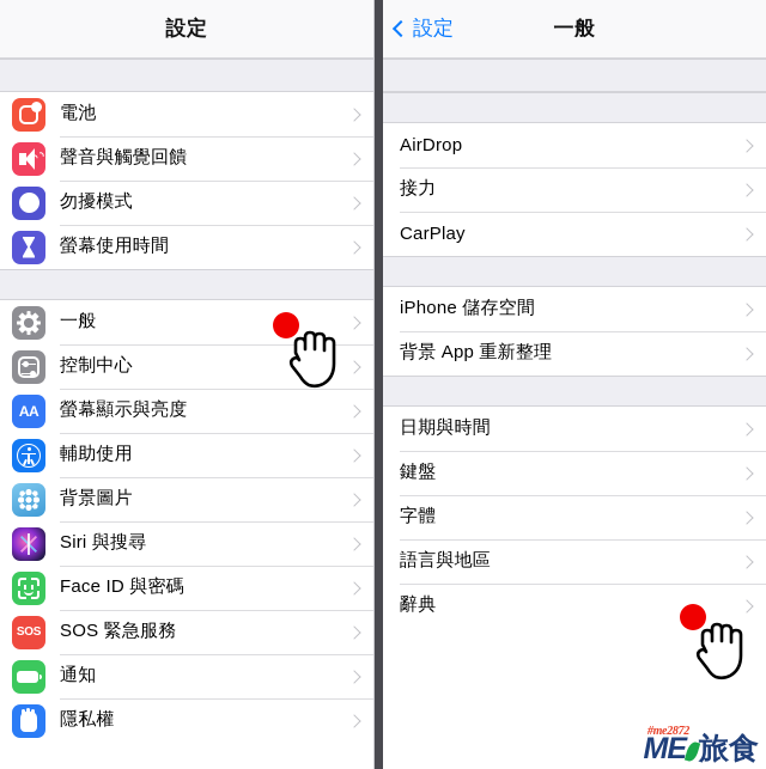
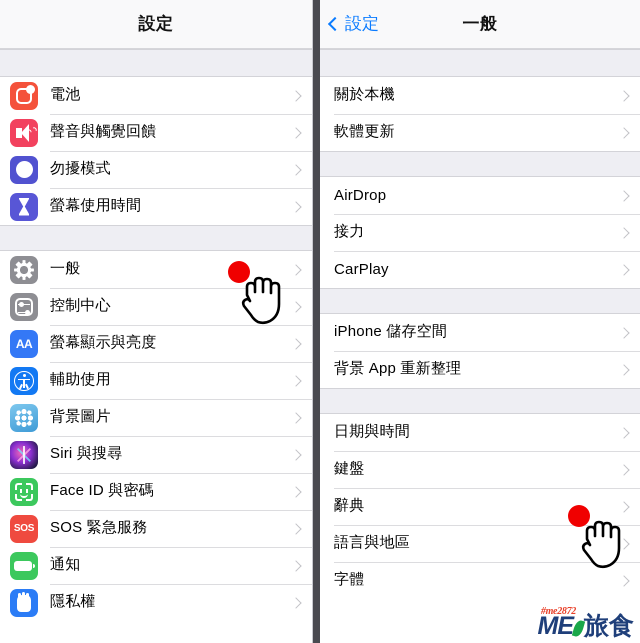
  設定
  電池
  聲音與觸覺回饋
  勿擾模式
  螢幕使用時間
  一般
  控制中心
  AA
  螢幕顯示與亮度
  輔助使用
  背景圖片
  Siri 與搜尋
  Face ID 與密碼
  SOS
  SOS 緊急服務
  通知
  隱私權
  設定
  一般
+ 關於本機
+ 軟體更新
  AirDrop
  接力
  CarPlay
  iPhone 儲存空間
  背景 App 重新整理
  日期與時間
  鍵盤
- 字體
+ 辭典
  語言與地區
- 辭典
+ 字體
  #me2872
  ME
  旅食
